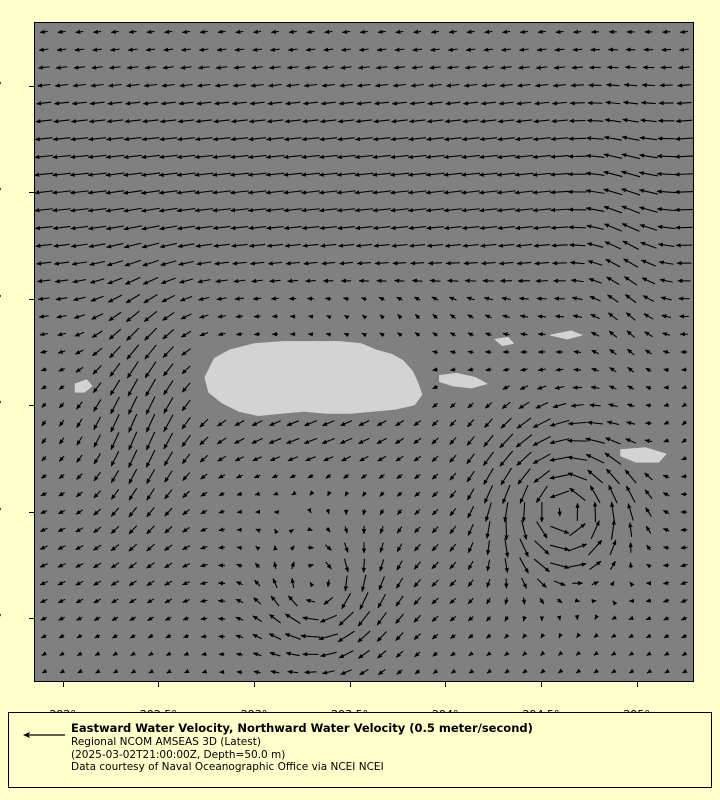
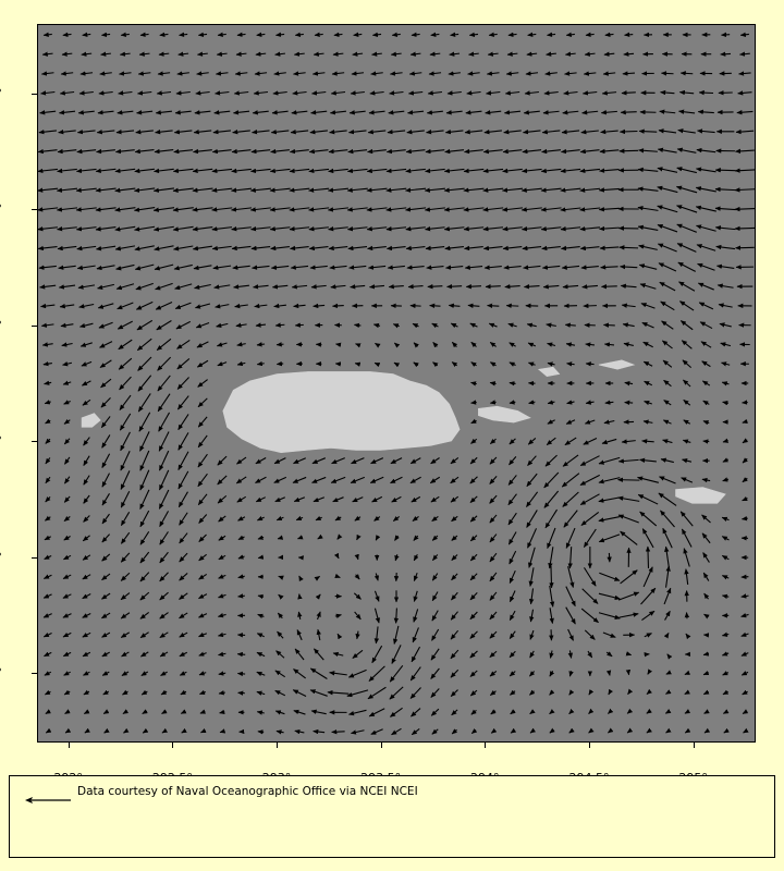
- Eastward Water Velocity, Northward Water Velocity (0.5 meter/second)
- Regional NCOM AMSEAS 3D (Latest)
- (2025-03-02T21:00:00Z, Depth=50.0 m)
  Data courtesy of Naval Oceanographic Office via NCEI NCEI
